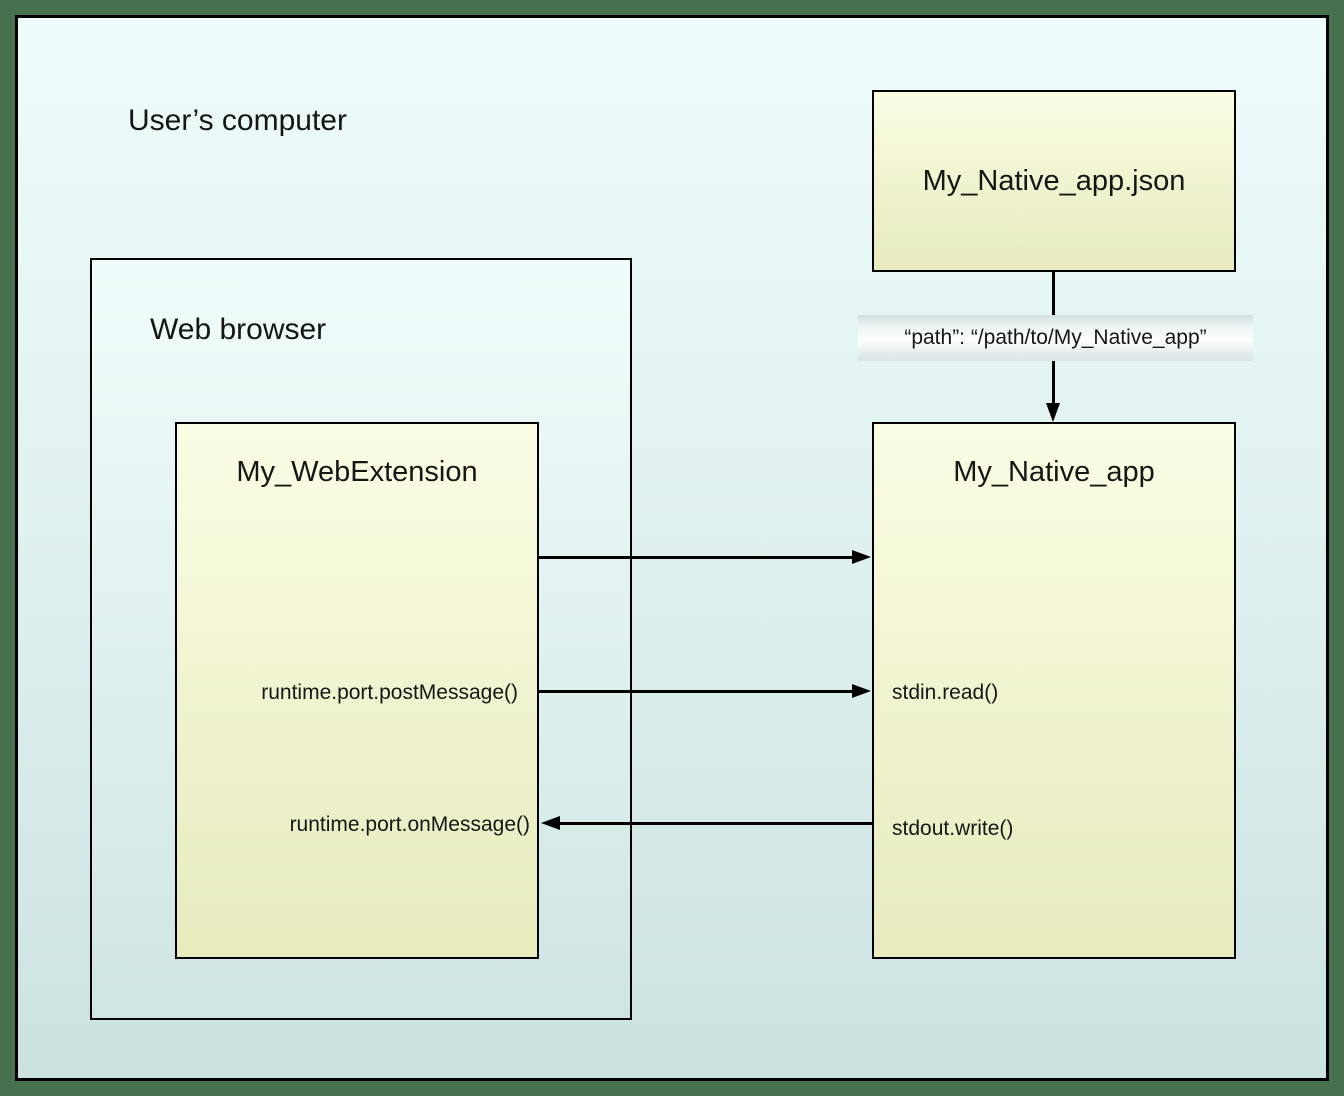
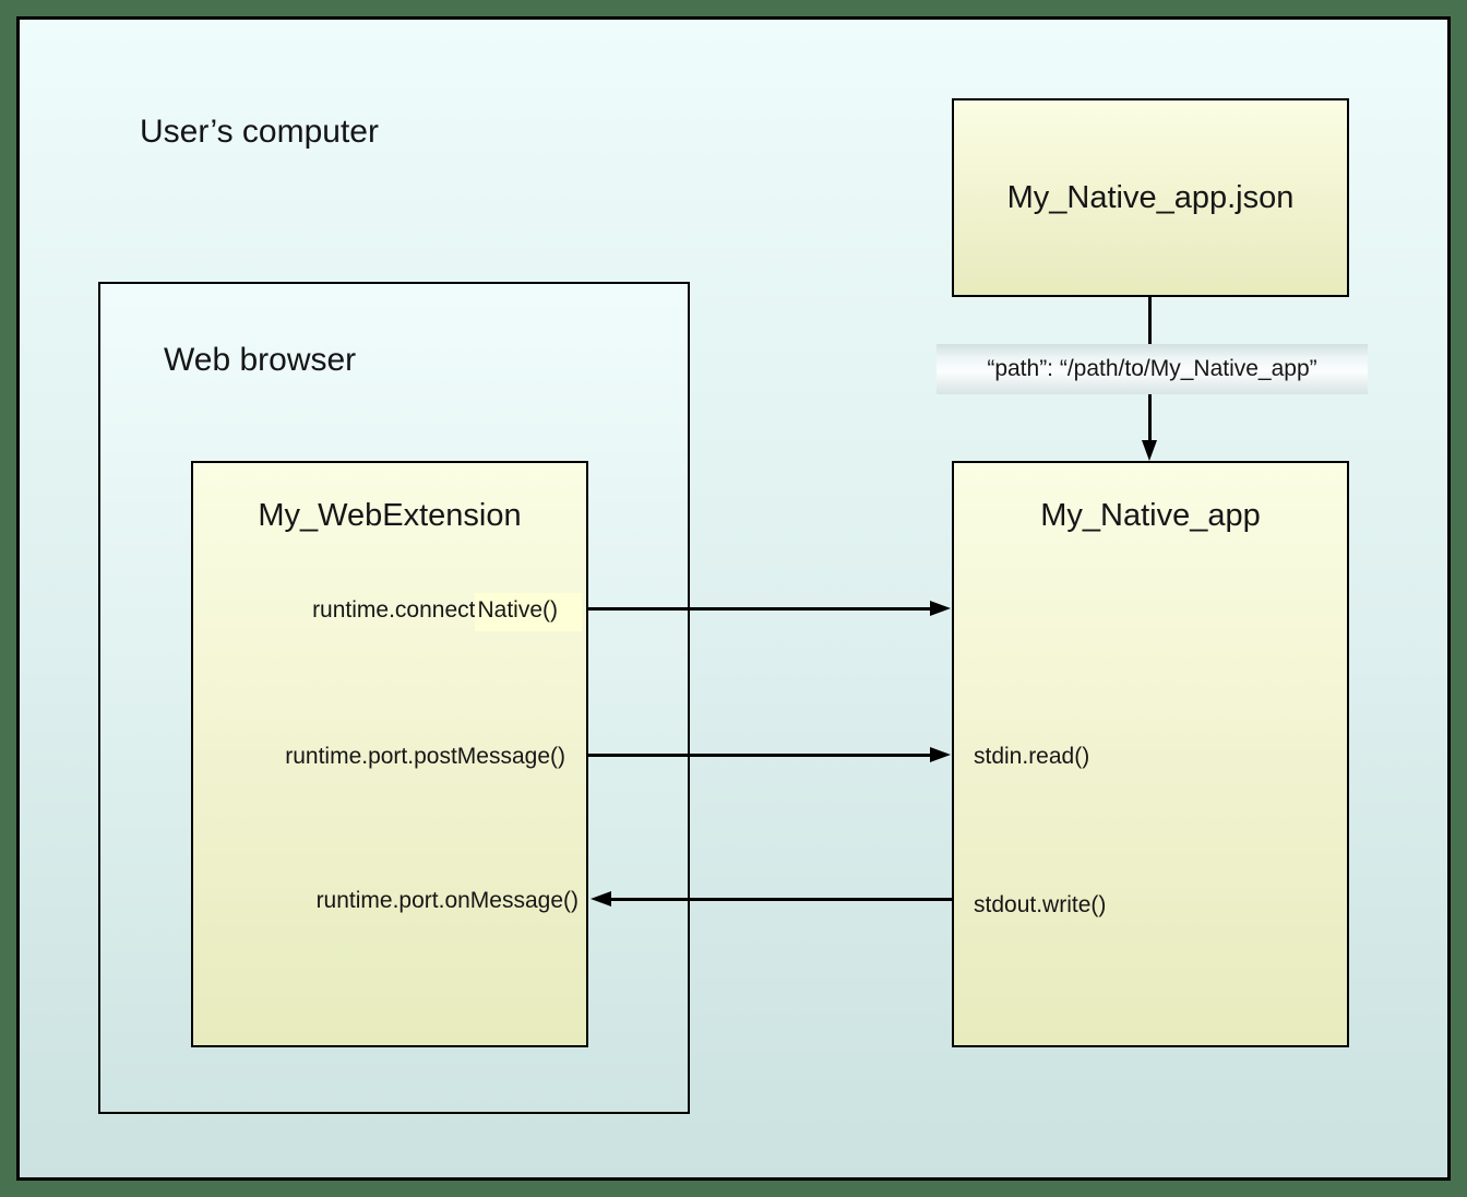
  User’s computer
  Web browser
  My_Native_app.json
  “path”: “/path/to/My_Native_app”
  My_WebExtension
+ runtime.connectNative()
  runtime.port.postMessage()
  runtime.port.onMessage()
  My_Native_app
  stdin.read()
  stdout.write()
